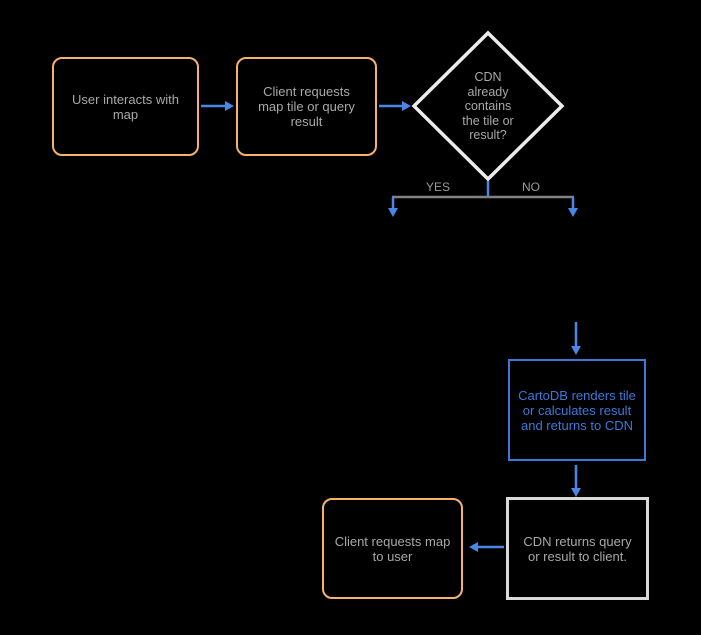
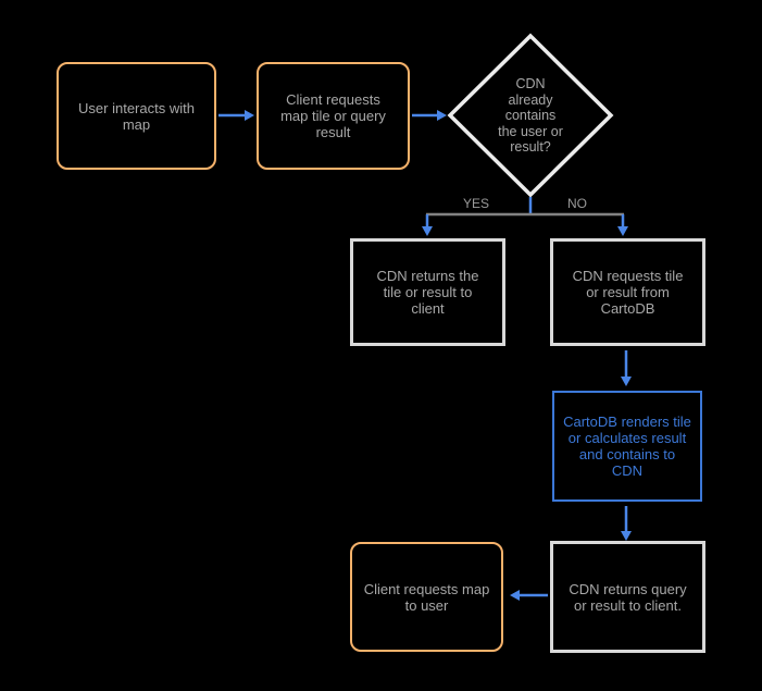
  User interacts with map
  Client requests map tile or query result
- CDN already contains the tile or result?
+ CDN already contains the user or result?
  YES
  NO
+ CDN returns the tile or result to client
+ CDN requests tile or result from CartoDB
- CartoDB renders tile or calculates result and returns to CDN
+ CartoDB renders tile or calculates result and contains to CDN
  CDN returns query or result to client.
  Client requests map to user
